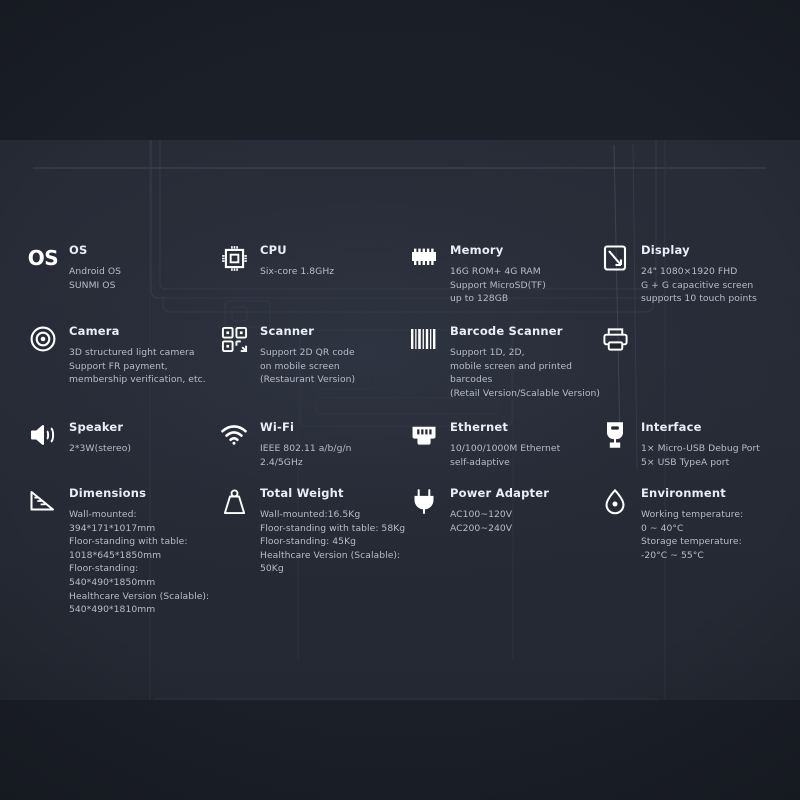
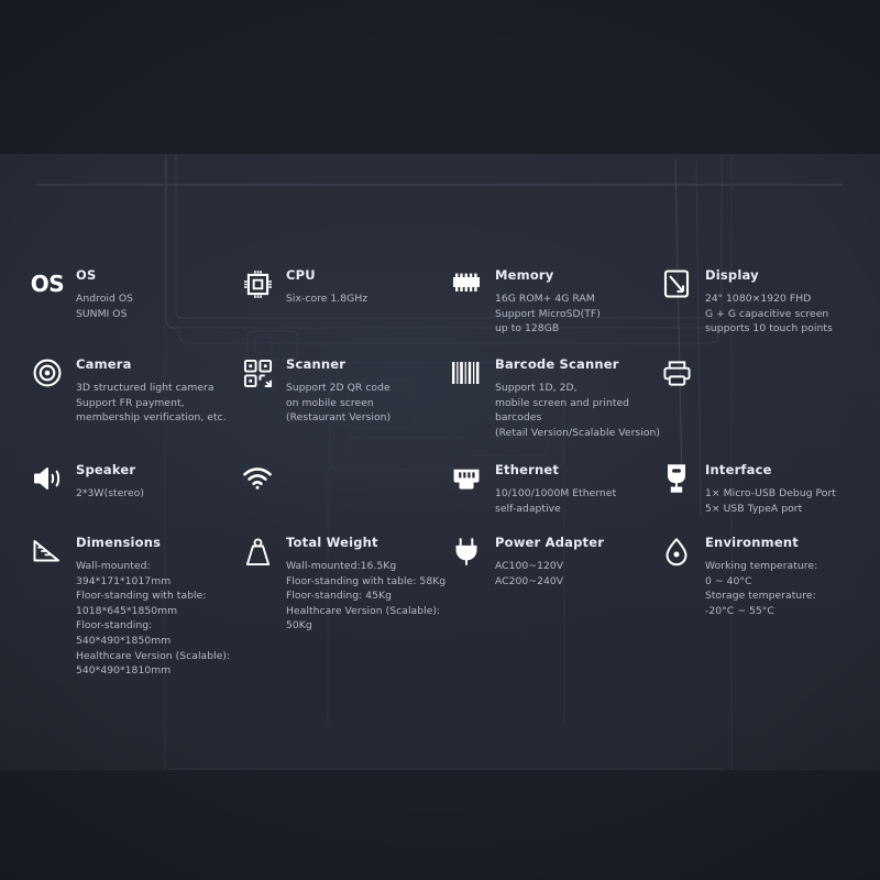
  OS
  OS
  Android OS
  SUNMI OS
  CPU
  Six-core 1.8GHz
  Memory
  16G ROM+ 4G RAM
  Support MicroSD(TF)
  up to 128GB
  Display
  24" 1080×1920 FHD
  G + G capacitive screen
  supports 10 touch points
  Camera
  3D structured light camera
  Support FR payment,
  membership verification, etc.
  Scanner
  Support 2D QR code
  on mobile screen
  (Restaurant Version)
  Barcode Scanner
  Support 1D, 2D,
  mobile screen and printed
  barcodes
  (Retail Version/Scalable Version)
  Speaker
  2*3W(stereo)
- Wi-Fi
- IEEE 802.11 a/b/g/n
- 2.4/5GHz
  Ethernet
  10/100/1000M Ethernet
  self-adaptive
  Interface
  1× Micro-USB Debug Port
  5× USB TypeA port
  Dimensions
  Wall-mounted:
  394*171*1017mm
  Floor-standing with table:
  1018*645*1850mm
  Floor-standing:
  540*490*1850mm
  Healthcare Version (Scalable):
  540*490*1810mm
  Total Weight
  Wall-mounted:16.5Kg
  Floor-standing with table: 58Kg
  Floor-standing: 45Kg
  Healthcare Version (Scalable):
  50Kg
  Power Adapter
  AC100~120V
  AC200~240V
  Environment
  Working temperature:
  0 ~ 40°C
  Storage temperature:
  -20°C ~ 55°C
